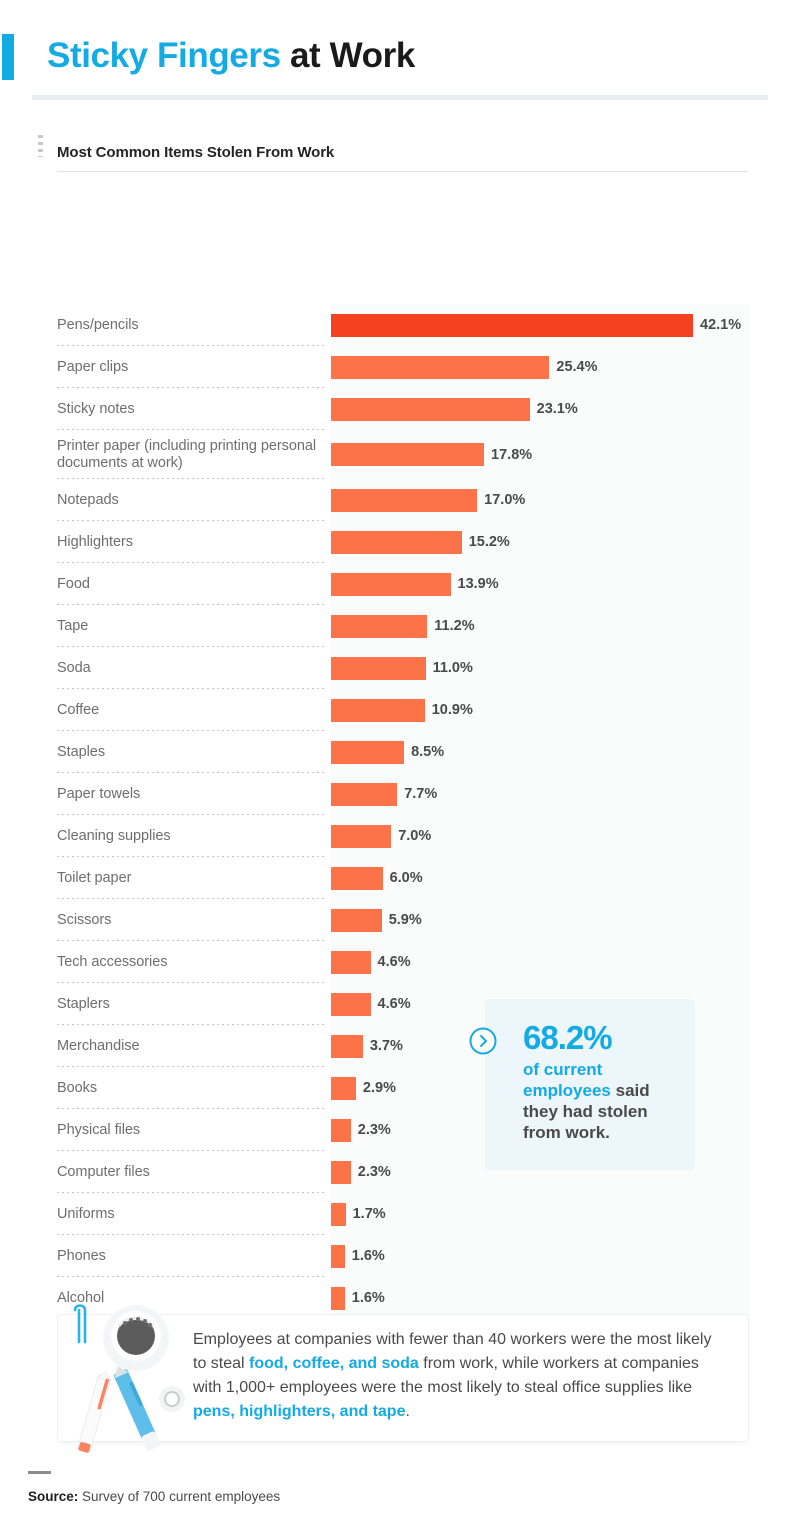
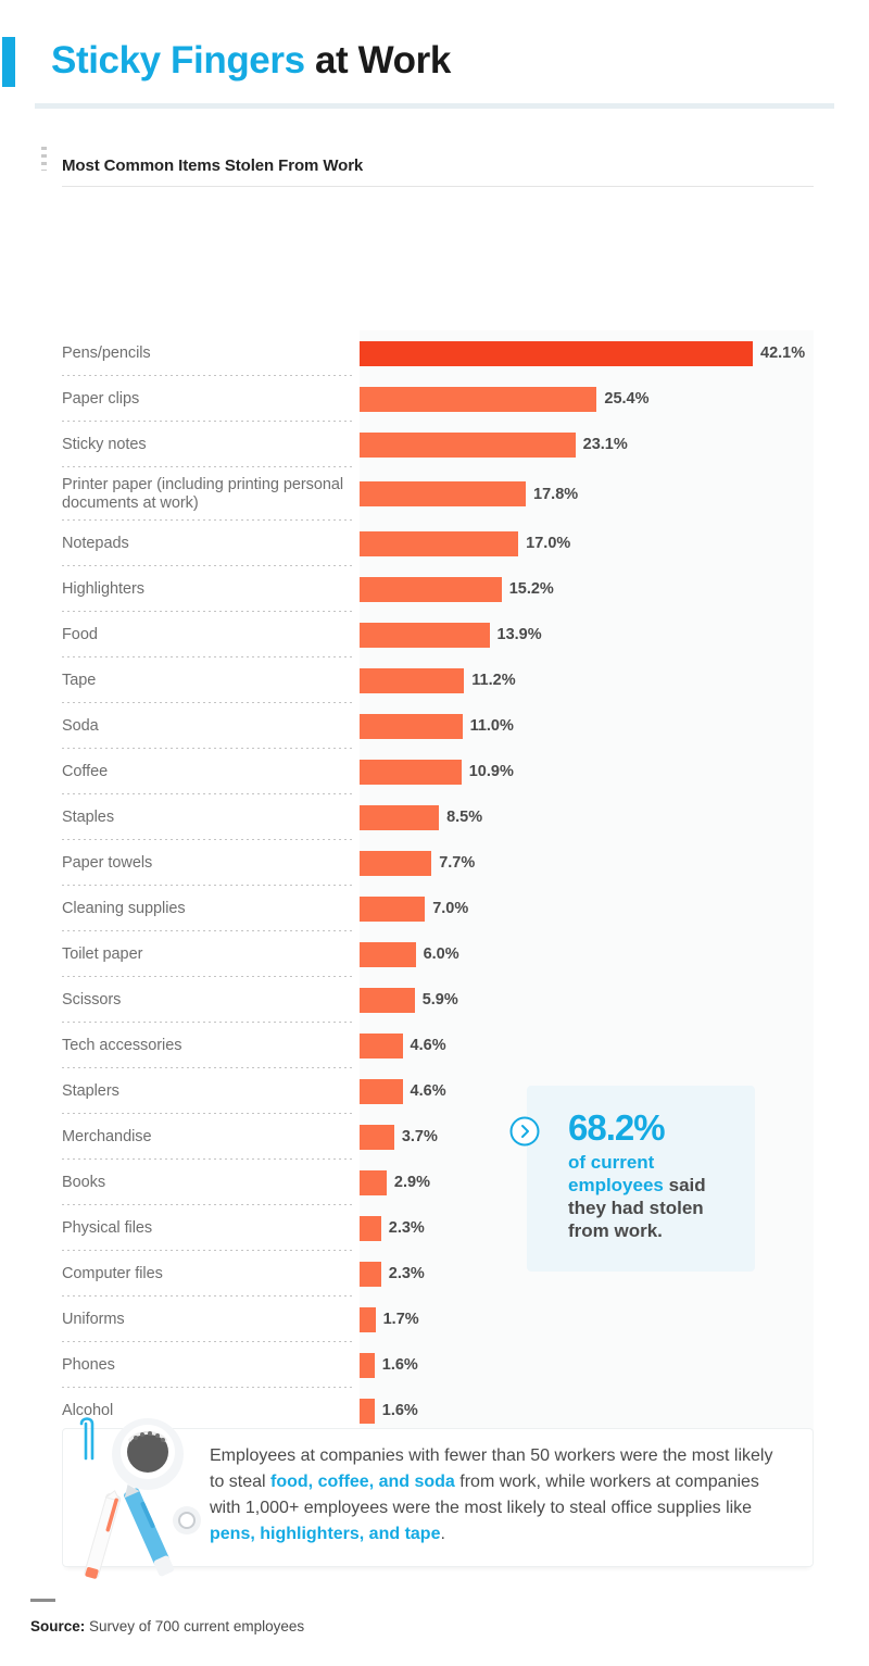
  Sticky Fingers at Work
  Most Common Items Stolen From Work
  Pens/pencils
  42.1%
  Paper clips
  25.4%
  Sticky notes
  23.1%
  Printer paper (including printing personal documents at work)
  17.8%
  Notepads
  17.0%
  Highlighters
  15.2%
  Food
  13.9%
  Tape
  11.2%
  Soda
  11.0%
  Coffee
  10.9%
  Staples
  8.5%
  Paper towels
  7.7%
  Cleaning supplies
  7.0%
  Toilet paper
  6.0%
  Scissors
  5.9%
  Tech accessories
  4.6%
  Staplers
  4.6%
  Merchandise
  3.7%
  Books
  2.9%
  Physical files
  2.3%
  Computer files
  2.3%
  Uniforms
  1.7%
  Phones
  1.6%
  Alcohol
  1.6%
  68.2%
  of current
  employees said
  they had stolen
  from work.
- Employees at companies with fewer than 40 workers were the most likely to steal food, coffee, and soda from work, while workers at companies with 1,000+ employees were the most likely to steal office supplies like pens, highlighters, and tape.
+ Employees at companies with fewer than 50 workers were the most likely to steal food, coffee, and soda from work, while workers at companies with 1,000+ employees were the most likely to steal office supplies like pens, highlighters, and tape.
  Source: Survey of 700 current employees
